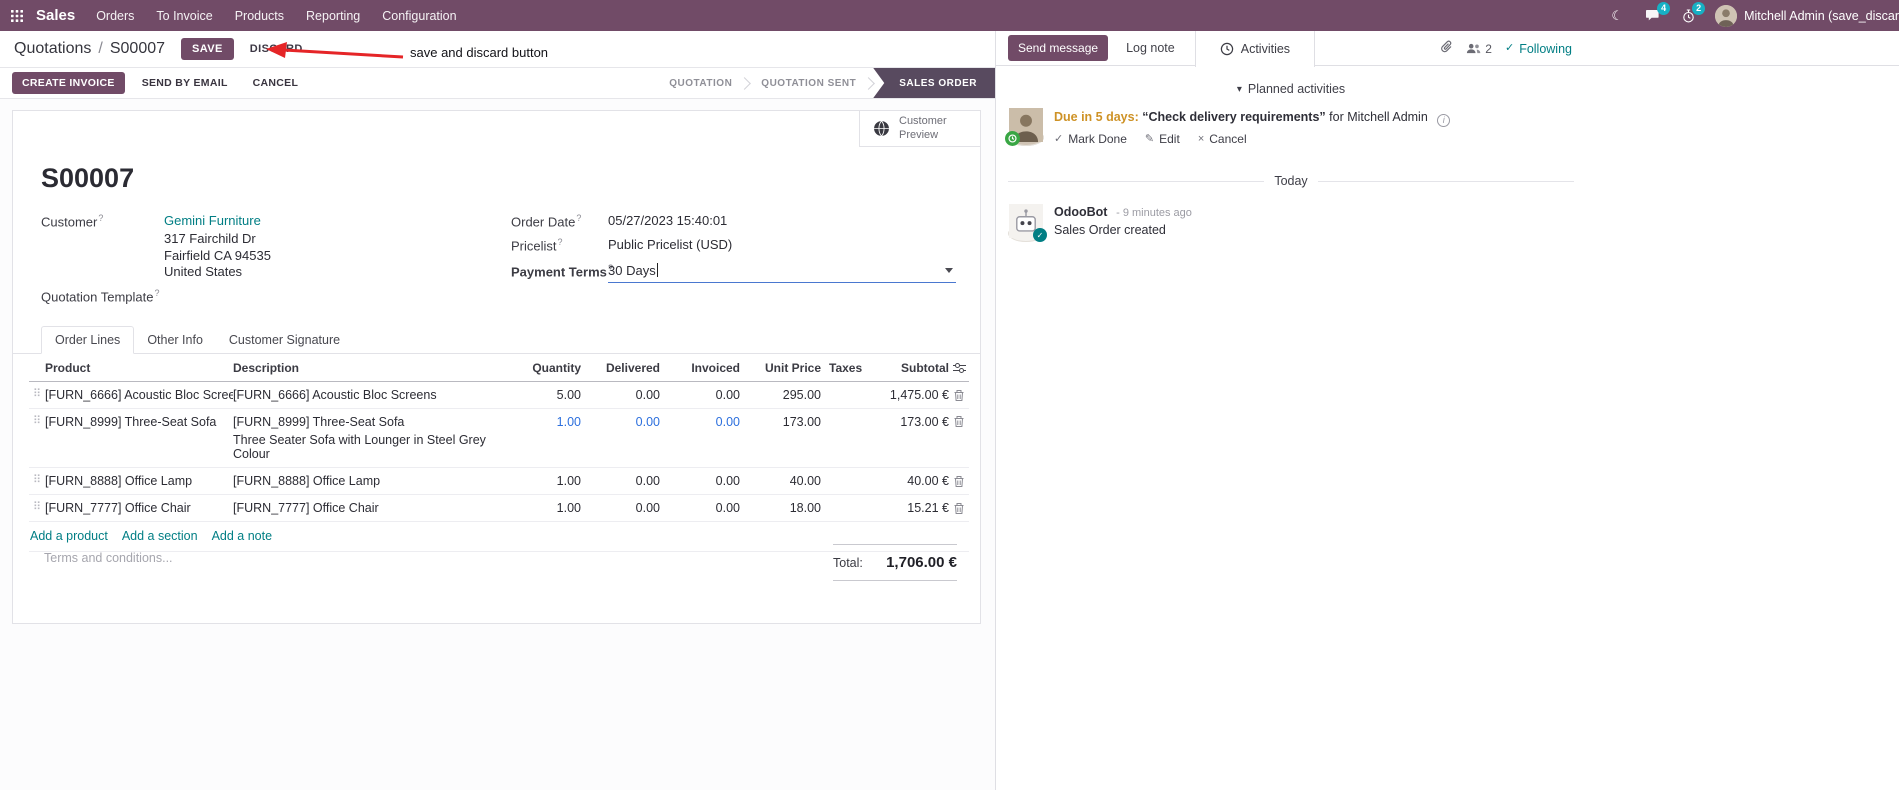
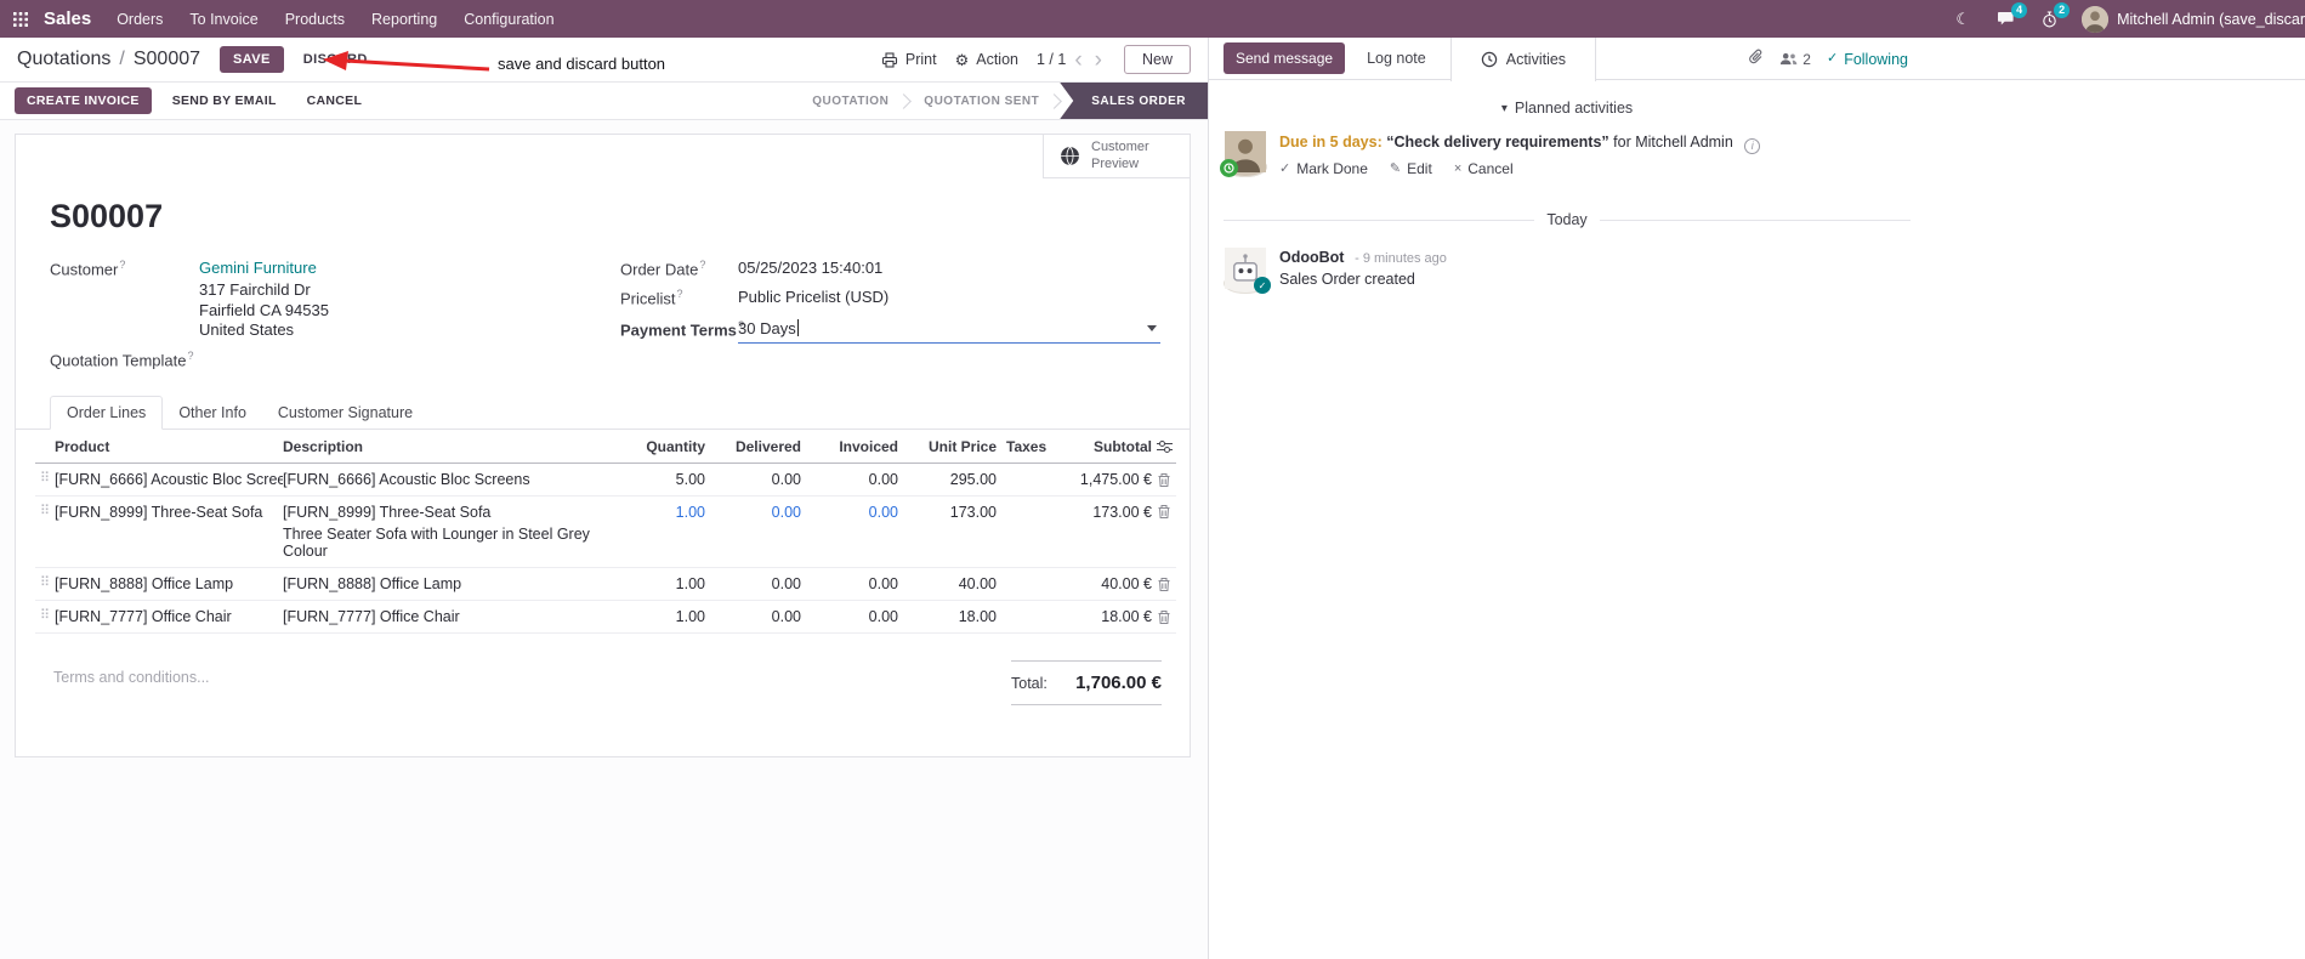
  Sales
  Orders
  To Invoice
  Products
  Reporting
  Configuration
  ☾
  4
  2
  Mitchell Admin (save_discar
  Quotations
  /
  S00007
  SAVE
+ Print
+ ⚙
+ Action
+ 1 / 1
+ ‹
+ ›
+ New
  save and discard button
  CREATE INVOICE
  SEND BY EMAIL
  CANCEL
  QUOTATION
  QUOTATION SENT
  SALES ORDER
  Customer
  Preview
  S00007
  Customer?
  Gemini Furniture
  317 Fairchild Dr
  Fairfield CA 94535
  United States
  Quotation Template?
  Order Date?
- 05/27/2023 15:40:01
+ 05/25/2023 15:40:01
  Pricelist?
  Public Pricelist (USD)
  Payment Terms?
  30 Days
  Order Lines
  Other Info
  Customer Signature
  Product
  Description
  Quantity
  Delivered
  Invoiced
  Unit Price
  Taxe
  Subtotal
  ⠿
  [FURN_6666] Acoustic Bloc Scree
  [FURN_6666] Acoustic Bloc Screens
  5.00
  0.00
  0.00
  295.00
  1,475.00 €
  ⠿
  [FURN_8999] Three-Seat Sofa
  [FURN_8999] Three-Seat Sofa
  Three Seater Sofa with Lounger in Steel Grey Colour
  1.00
  0.00
  0.00
  173.00
  173.00 €
  ⠿
  [FURN_8888] Office Lamp
  [FURN_8888] Office Lamp
  1.00
  0.00
  0.00
  40.00
  40.00 €
  ⠿
  [FURN_7777] Office Chair
  [FURN_7777] Office Chair
  1.00
  0.00
  0.00
  18.00
- 15.21 €
+ 18.00 €
- Add a product
- Add a section
- Add a note
  Terms and conditions...
  Total:
  1,706.00 €
  Send message
  Log note
  Activities
  2
  ✓
  Following
  ▾
  Planned activities
  Due in 5 days: “Check delivery requirements” for Mitchell Admin i
  ✓
  Mark Done
  ✎
  Edit
  ×
  Cancel
  Today
  ✓
  OdooBot - 9 minutes ago
  Sales Order created
